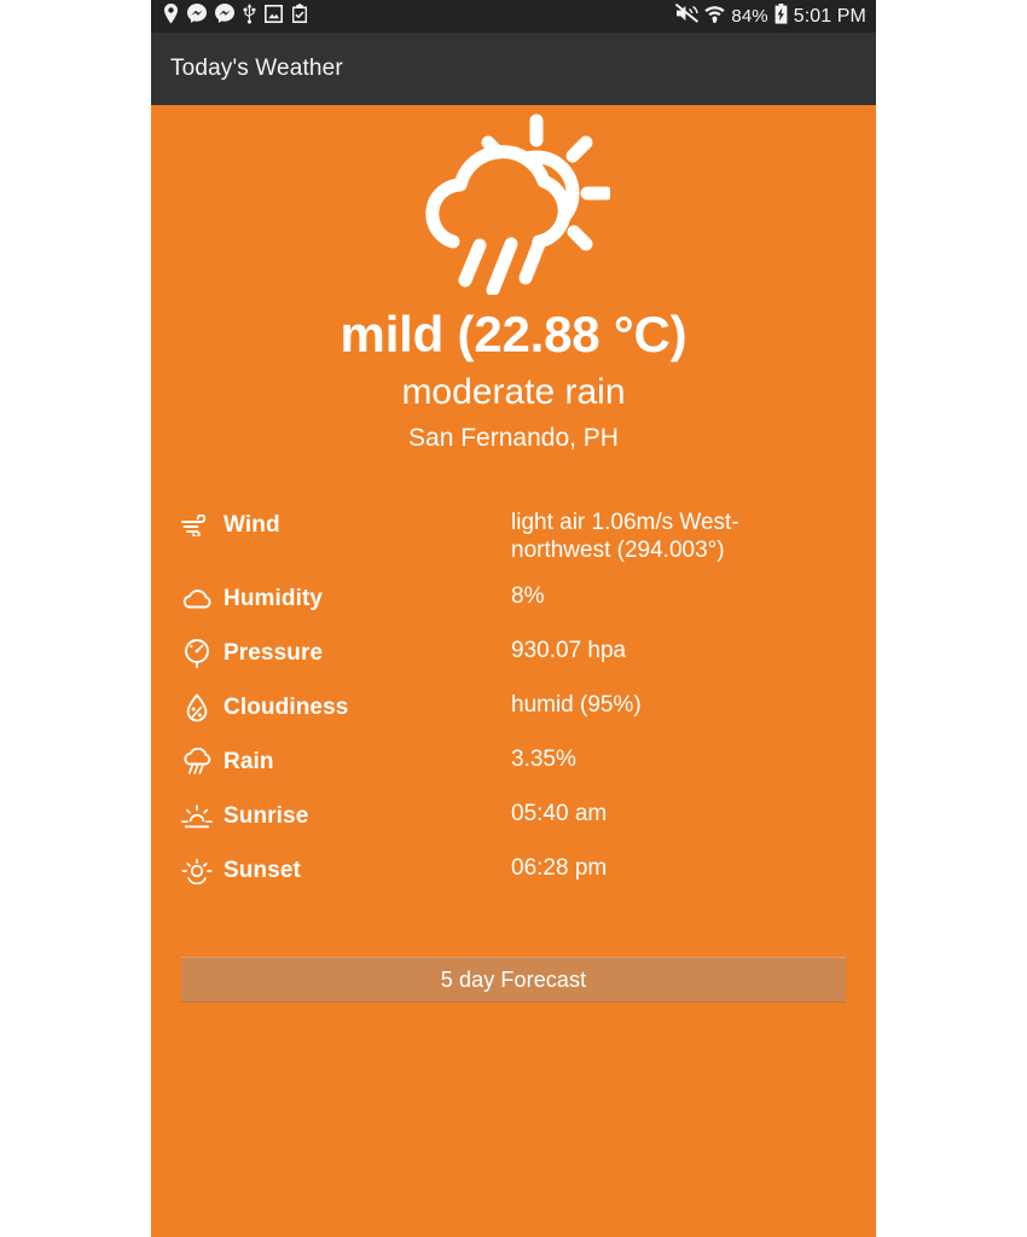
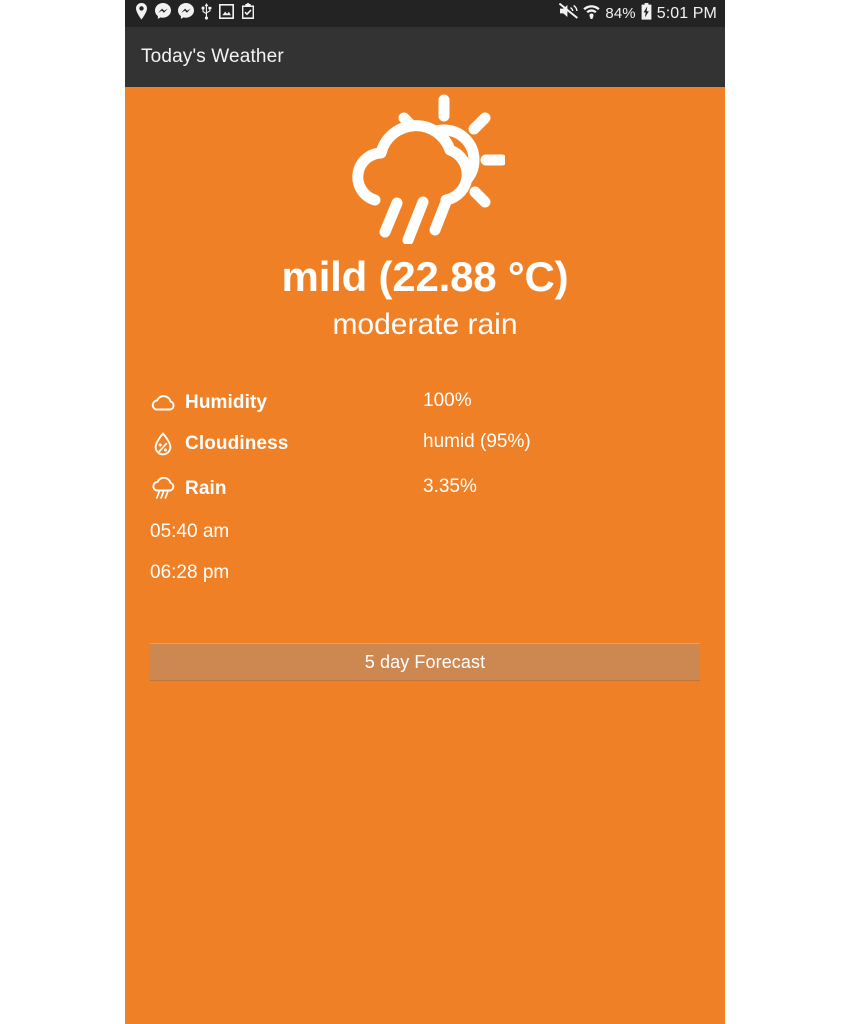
  84%
  5:01 PM
  Today's Weather
  mild (22.88 °C)
  moderate rain
- San Fernando, PH
- Wind
- light air 1.06m/s West-northwest (294.003°)
  Humidity
- 8%
+ 100%
- Pressure
- 930.07 hpa
  Cloudiness
  humid (95%)
  Rain
  3.35%
- Sunrise
  05:40 am
- Sunset
  06:28 pm
  5 day Forecast
